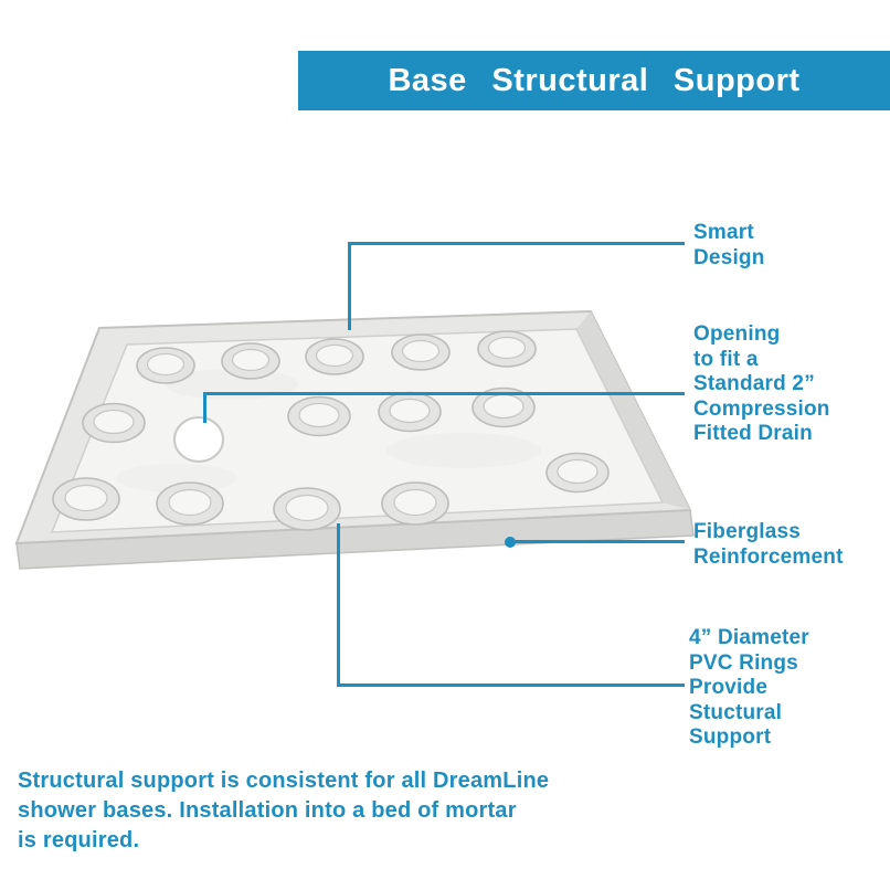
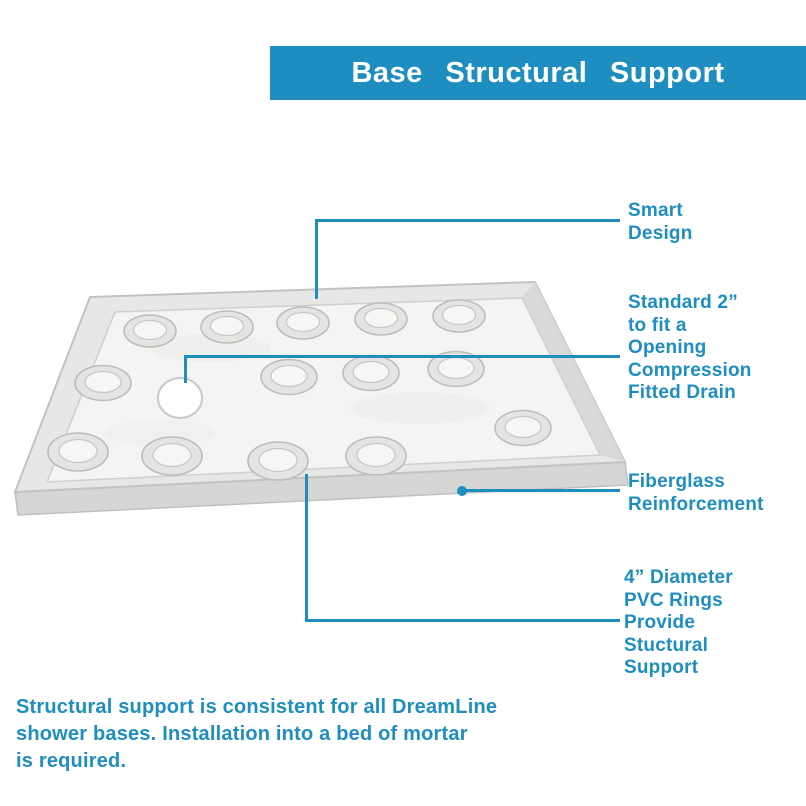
  Base Structural Support
  Smart
  Design
- Opening
+ Standard 2”
  to fit a
- Standard 2”
+ Opening
  Compression
  Fitted Drain
  Fiberglass
  Reinforcement
  4” Diameter
  PVC Rings
  Provide
  Stuctural
  Support
  Structural support is consistent for all DreamLine
  shower bases. Installation into a bed of mortar
  is required.
